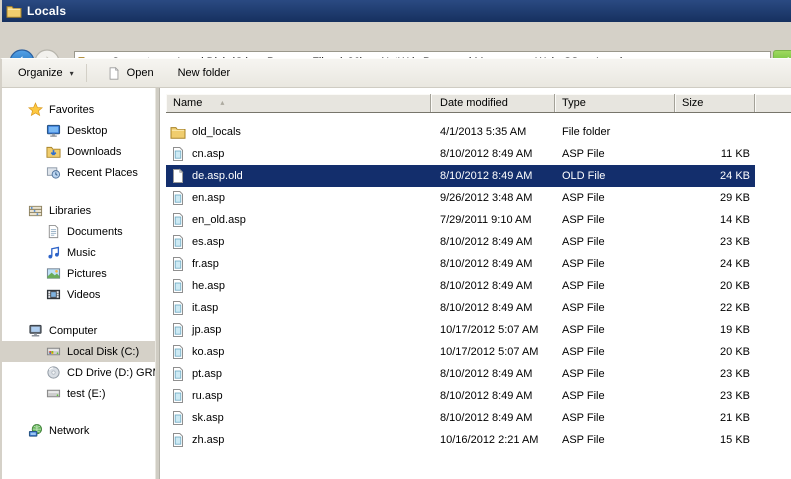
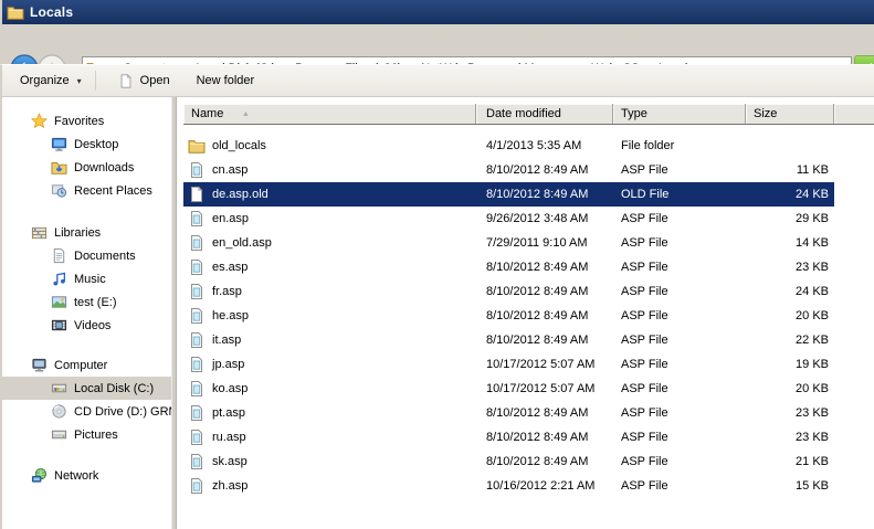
  Locals
  Organize
  ▾
  Open
  New folder
  Favorites
  Desktop
  Downloads
  Recent Places
  Libraries
  Documents
  Music
- Pictures
+ test (E:)
  Videos
  Computer
  Local Disk (C:)
  CD Drive (D:) GR
- test (E:)
+ Pictures
  Network
  Name ▴
  Date modified
  Type
  Size
  old_locals
  4/1/2013 5:35 AM
  File folder
  cn.asp
  8/10/2012 8:49 AM
  ASP File
  11 KB
  de.asp.old
  8/10/2012 8:49 AM
  OLD File
  24 KB
  en.asp
  9/26/2012 3:48 AM
  ASP File
  29 KB
  en_old.asp
  7/29/2011 9:10 AM
  ASP File
  14 KB
  es.asp
  8/10/2012 8:49 AM
  ASP File
  23 KB
  fr.asp
  8/10/2012 8:49 AM
  ASP File
  24 KB
  he.asp
  8/10/2012 8:49 AM
  ASP File
  20 KB
  it.asp
  8/10/2012 8:49 AM
  ASP File
  22 KB
  jp.asp
  10/17/2012 5:07 AM
  ASP File
  19 KB
  ko.asp
  10/17/2012 5:07 AM
  ASP File
  20 KB
  pt.asp
  8/10/2012 8:49 AM
  ASP File
  23 KB
  ru.asp
  8/10/2012 8:49 AM
  ASP File
  23 KB
  sk.asp
  8/10/2012 8:49 AM
  ASP File
  21 KB
  zh.asp
  10/16/2012 2:21 AM
  ASP File
  15 KB
